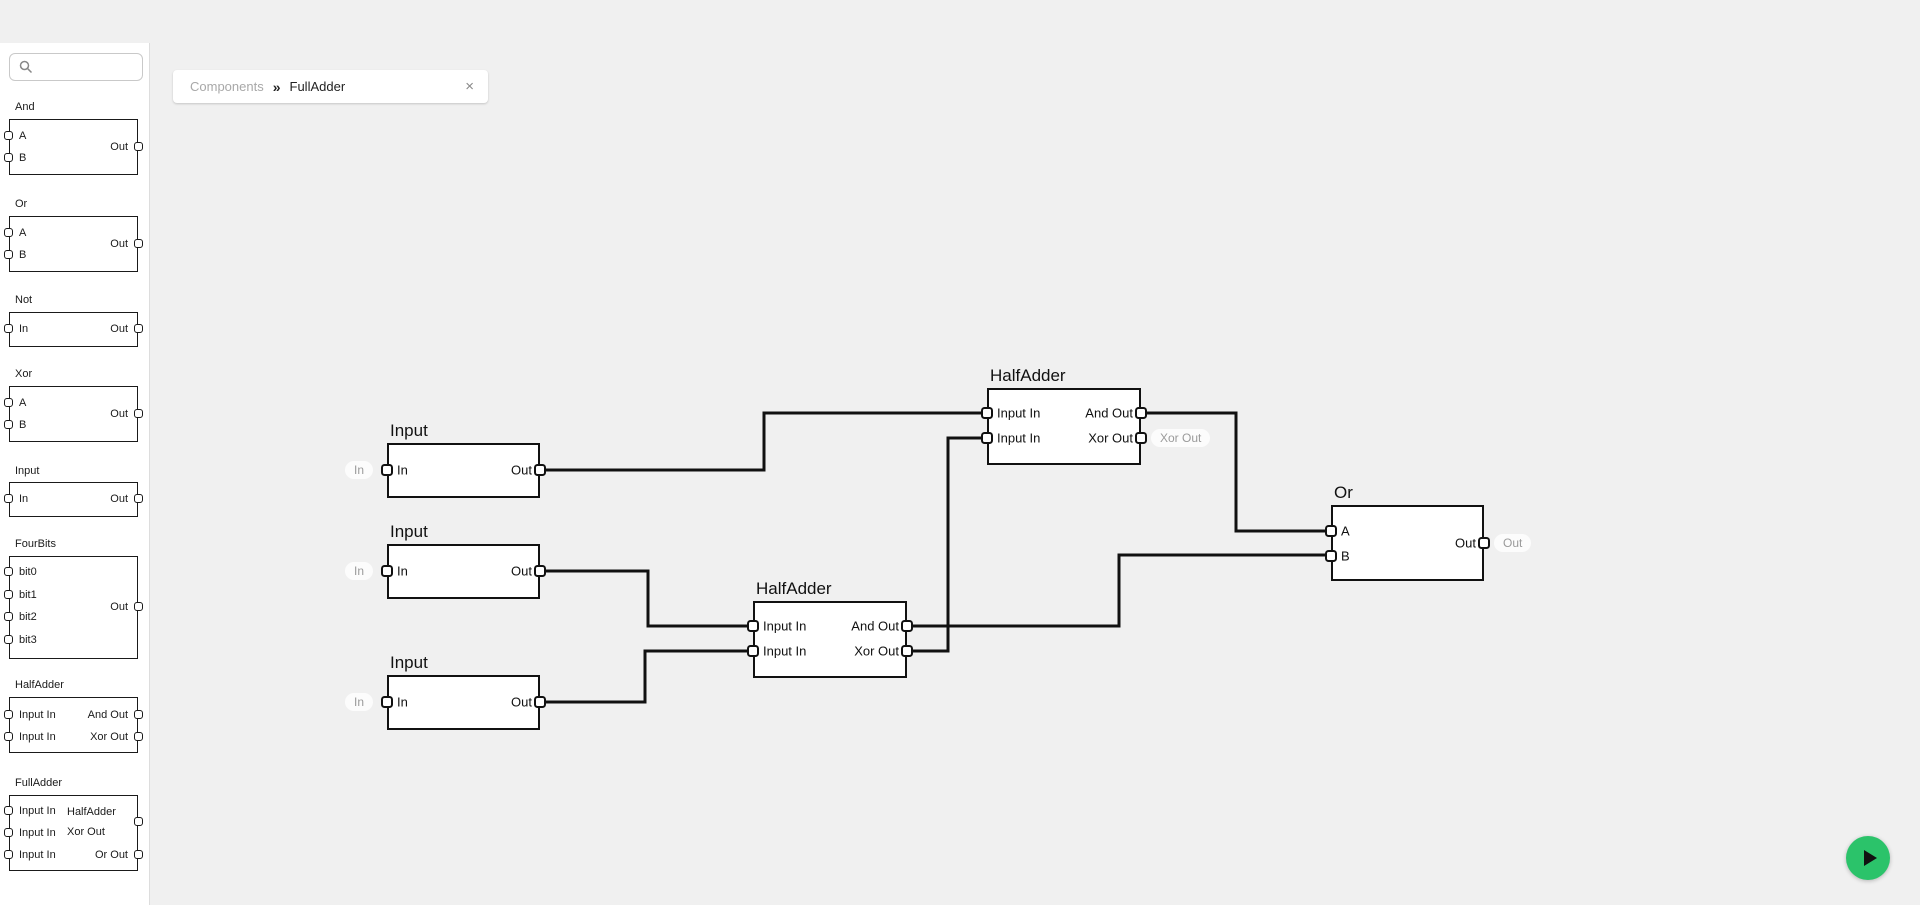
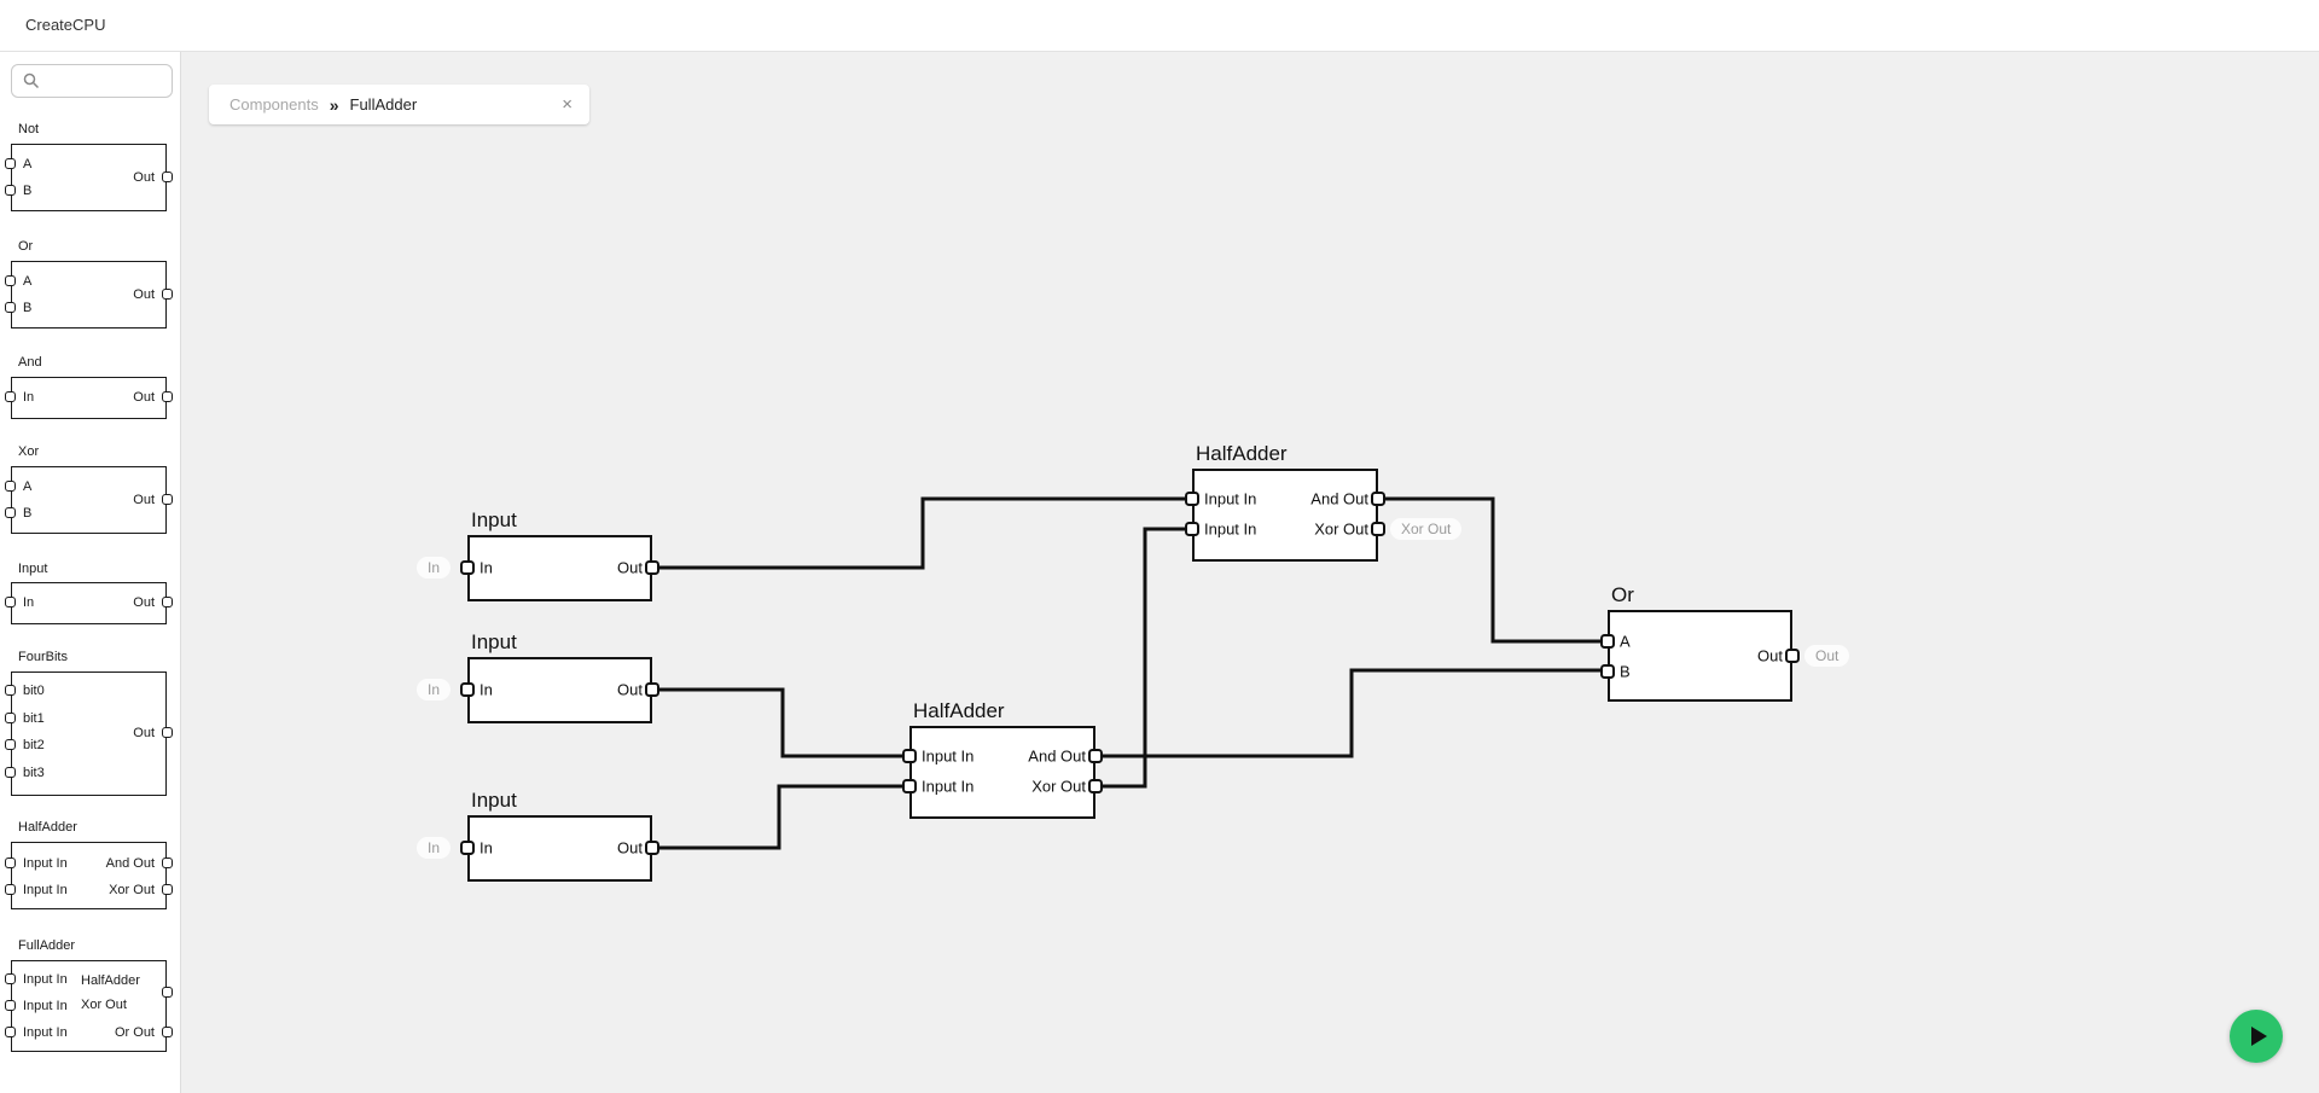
+ CreateCPU
  Components
  »
  FullAdder
  ×
- And
+ Not
  A
  B
  Out
  Or
  A
  B
  Out
- Not
+ And
  In
  Out
  Xor
  A
  B
  Out
  Input
  In
  Out
  FourBits
  bit0
  bit1
  bit2
  bit3
  Out
  HalfAdder
  Input In
  Input In
  And Out
  Xor Out
  FullAdder
  Input In
  Input In
  Input In
  HalfAdder
  Xor Out
  Or Out
  Input
  In
  In
  Out
  Input
  In
  In
  Out
  Input
  In
  In
  Out
  HalfAdder
  Input In
  Input In
  And Out
  Xor Out
  HalfAdder
  Input In
  Input In
  And Out
  Xor Out
  Xor Out
  Or
  A
  B
  Out
  Out
